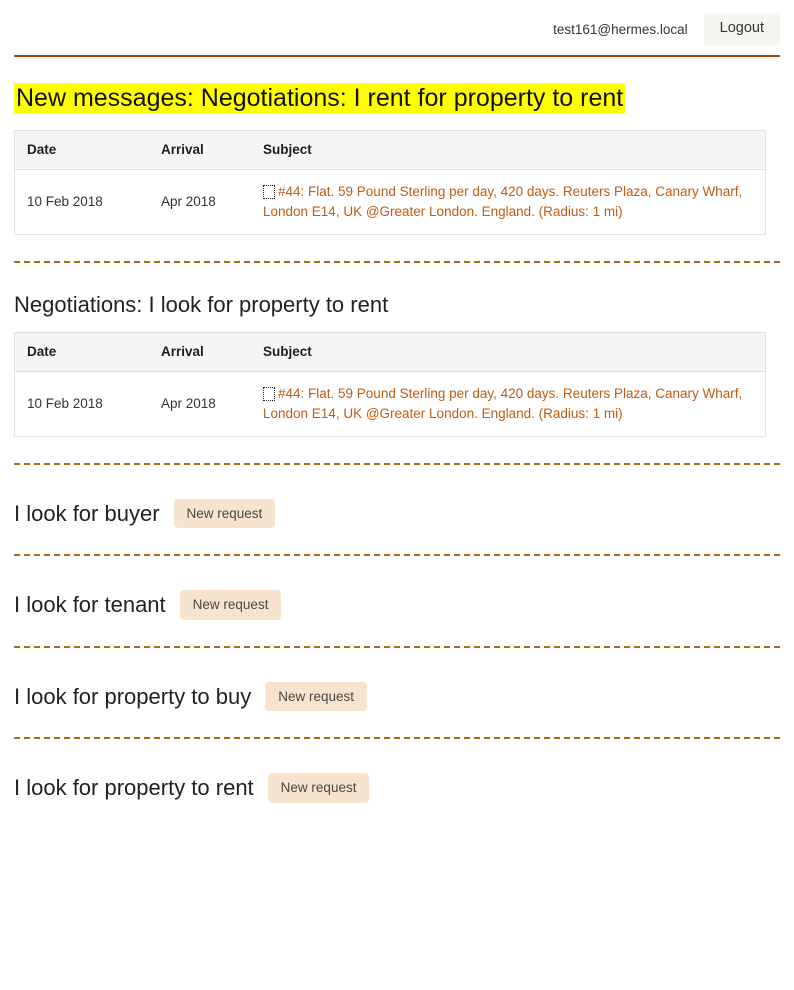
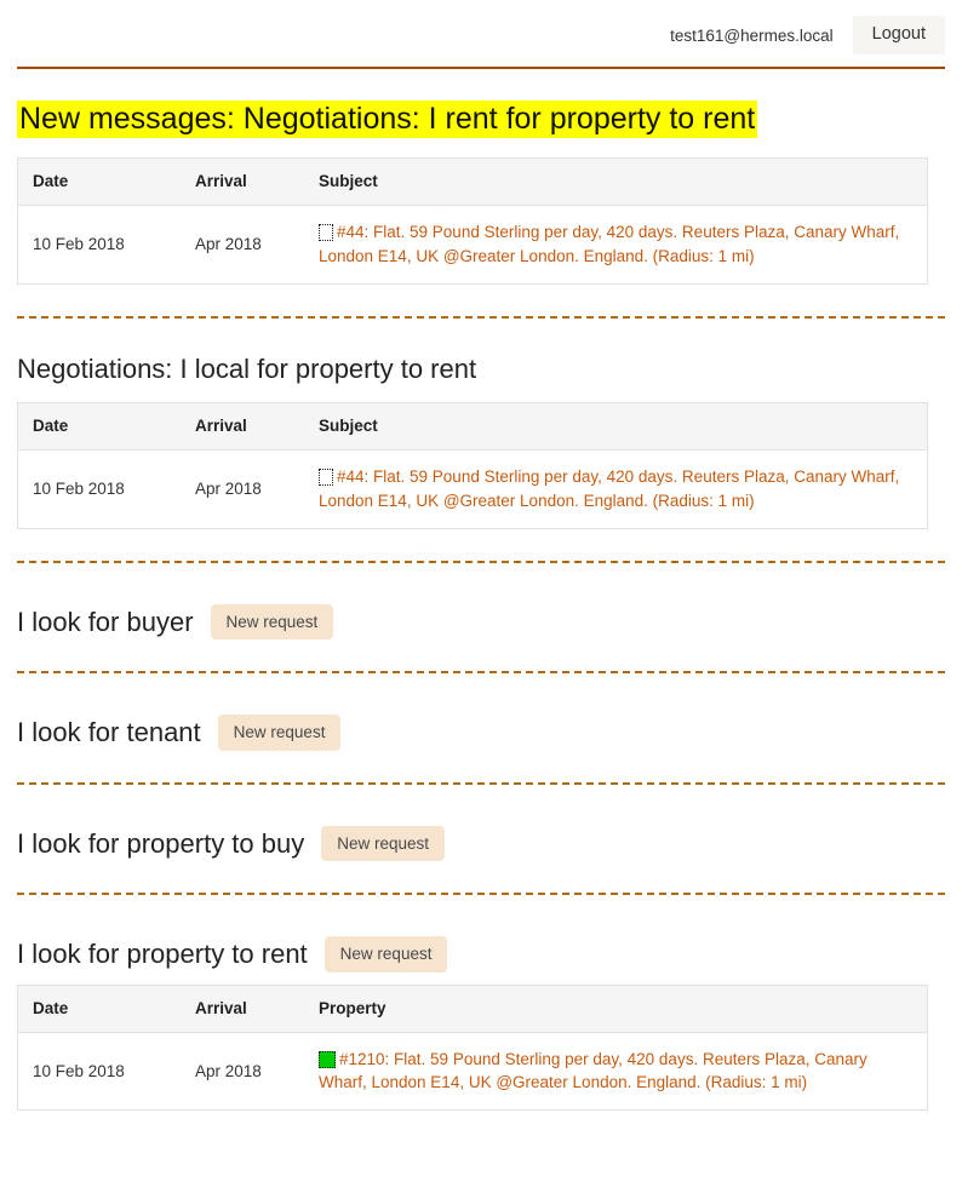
  test161@hermes.local
  Logout
  New messages: Negotiations: I rent for property to rent
  Date	Arrival	Subject
  10 Feb 2018	Apr 2018	#44: Flat. 59 Pound Sterling per day, 420 days. Reuters Plaza, Canary Wharf, London E14, UK @Greater London. England. (Radius: 1 mi)
- Negotiations: I look for property to rent
+ Negotiations: I local for property to rent
  Date	Arrival	Subject
  10 Feb 2018	Apr 2018	#44: Flat. 59 Pound Sterling per day, 420 days. Reuters Plaza, Canary Wharf, London E14, UK @Greater London. England. (Radius: 1 mi)
  I look for buyer
  New request
  I look for tenant
  New request
  I look for property to buy
  New request
  I look for property to rent
  New request
+ Date	Arrival	Property
+ 10 Feb 2018	Apr 2018	#1210: Flat. 59 Pound Sterling per day, 420 days. Reuters Plaza, Canary Wharf, London E14, UK @Greater London. England. (Radius: 1 mi)
